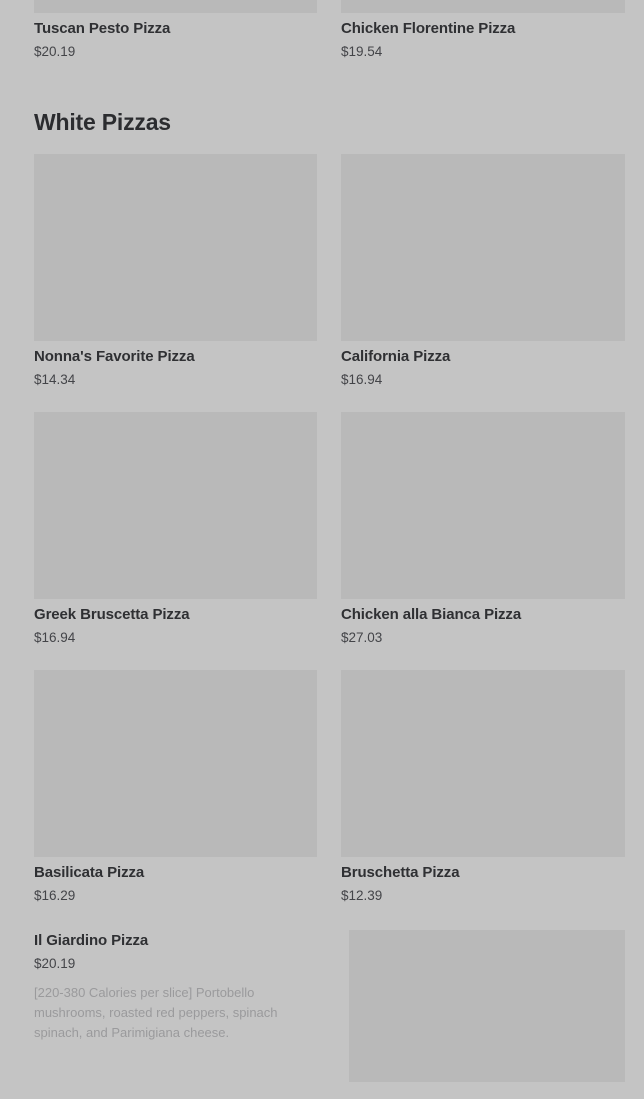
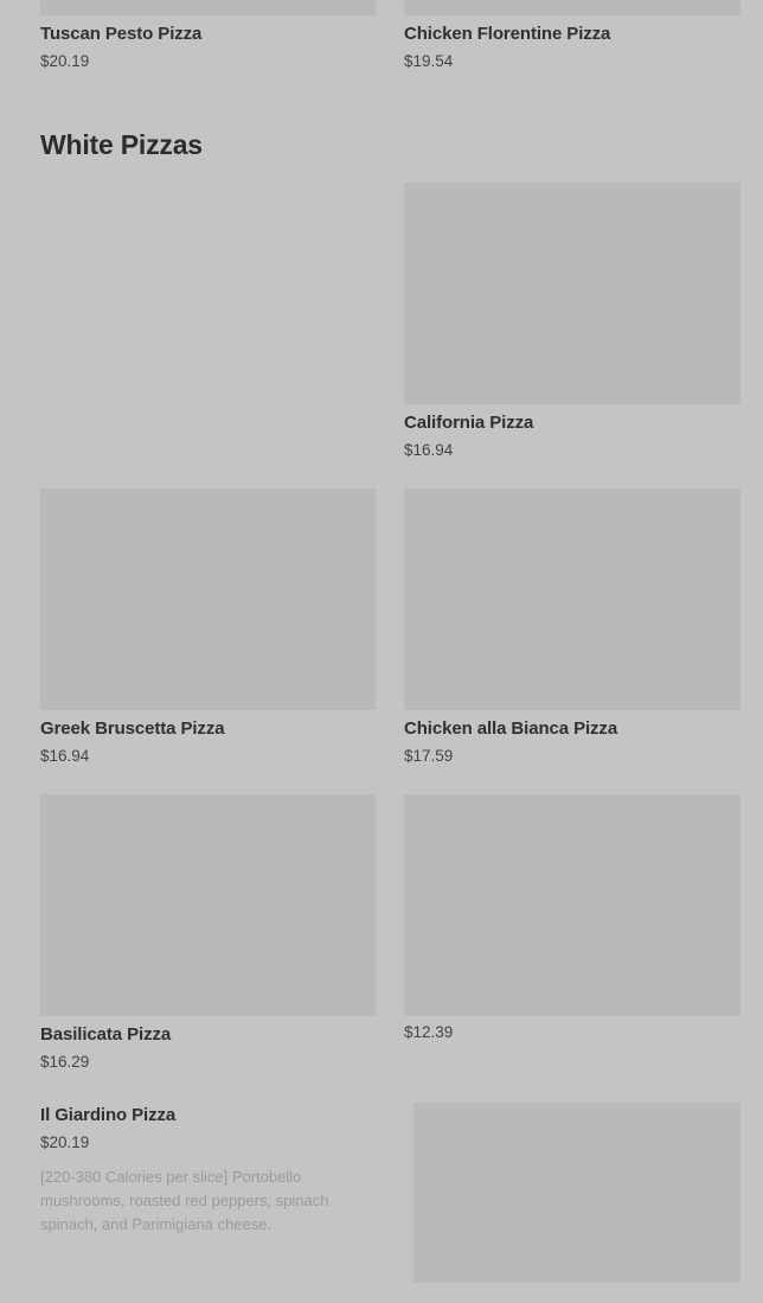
  Tuscan Pesto Pizza
  $20.19
  Chicken Florentine Pizza
  $19.54
  White Pizzas
- Nonna's Favorite Pizza
- $14.34
  California Pizza
  $16.94
  Greek Bruscetta Pizza
  $16.94
  Chicken alla Bianca Pizza
- $27.03
+ $17.59
  Basilicata Pizza
  $16.29
- Bruschetta Pizza
  $12.39
  Il Giardino Pizza
  $20.19
  [220-380 Calories per slice] Portobello mushrooms, roasted red peppers, spinach spinach, and Parimigiana cheese.
